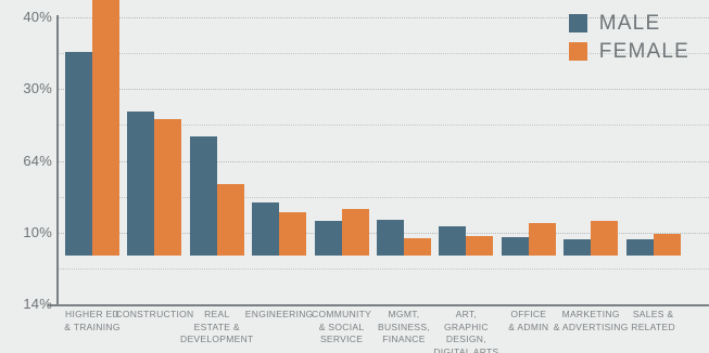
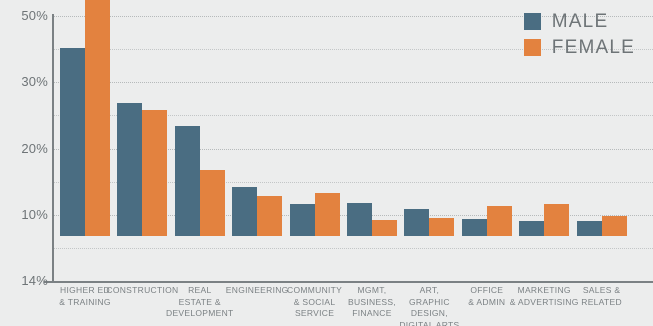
  14%
  10%
- 64%
+ 20%
  30%
- 40%
+ 50%
  HIGHER ED
  & TRAINING
  CONSTRUCTION
  REAL
  ESTATE &
  DEVELOPMENT
  ENGINEERING
  COMMUNITY
  & SOCIAL
  SERVICE
  MGMT,
  BUSINESS,
  FINANCE
  ART,
  GRAPHIC DESIGN,
  DIGITAL ARTS
  OFFICE
  & ADMIN
  MARKETING
  & ADVERTISING
  SALES &
  RELATED
  MALE
  FEMALE
